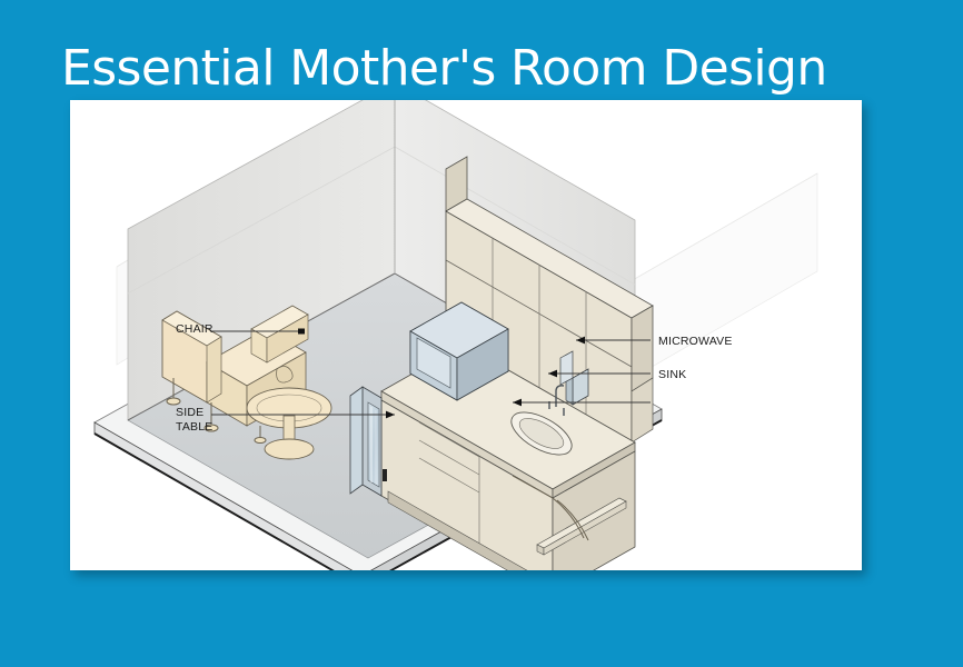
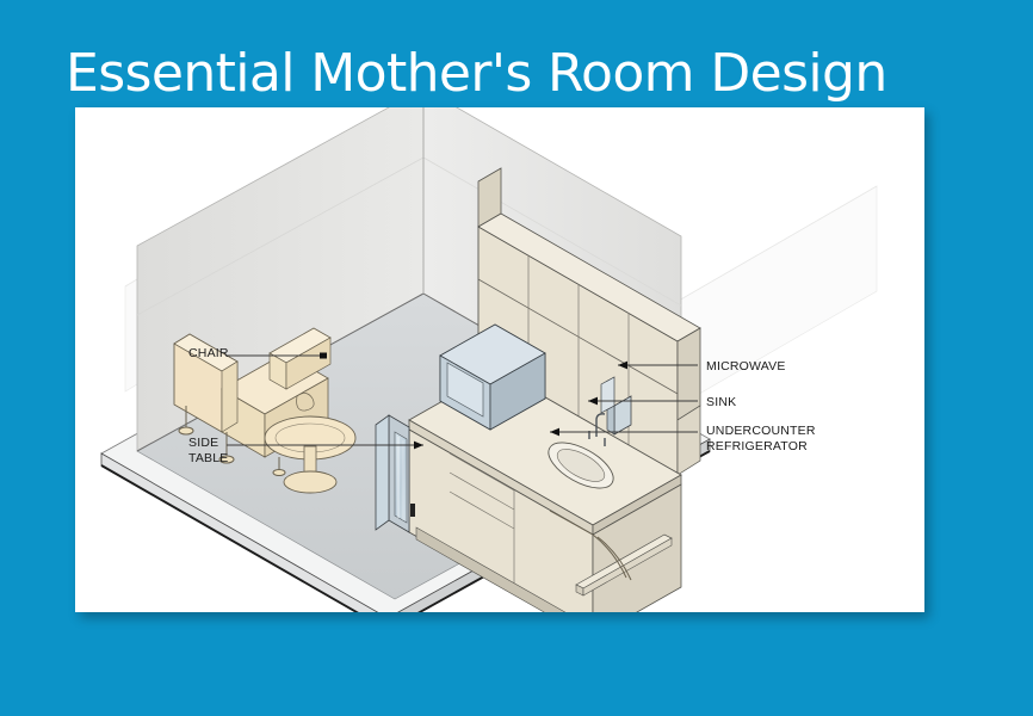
  Essential Mother's Room Design
  CHAIR
  SIDE
  TABLE
  MICROWAVE
  SINK
+ UNDERCOUNTER
+ REFRIGERATOR
